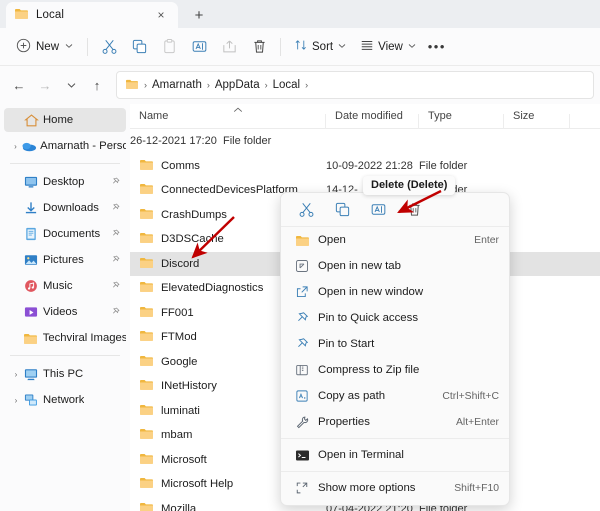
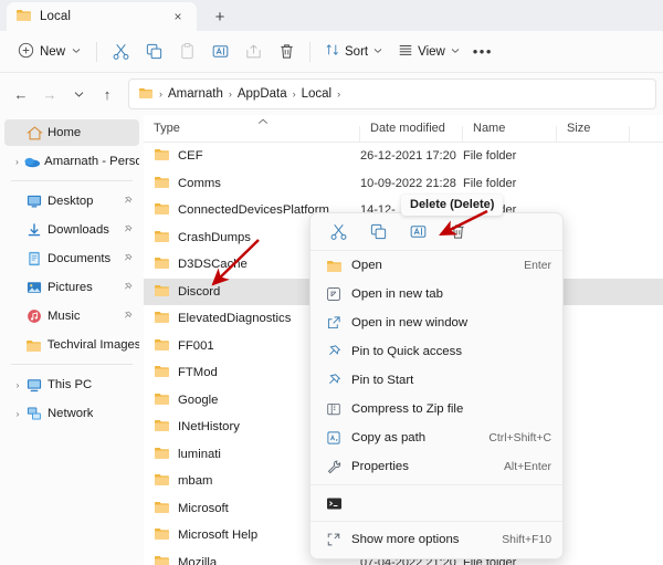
  Local
  ×
  +
  New
  Sort
  View
  •••
  ←
  →
  ↑
  ›
  Amarnath
  ›
  AppData
  ›
  Local
  ›
  Home
  ›
  Amarnath - Perso
  Desktop
  Downloads
  Documents
  Pictures
  Music
- Videos
  Techviral Images
  ›
  This PC
  ›
  Network
- Name
+ Type
  Date modified
- Type
+ Name
  Size
+ CEF
  26-12-2021 17:20
  File folder
  Comms
  10-09-2022 21:28
  File folder
  ConnectedDevicesPlatform
  14-12-
  CrashDumps
  D3DSCache
  Discord
  ElevatedDiagnostics
  FF001
  FTMod
  Google
  INetHistory
  luminati
  mbam
  Microsoft
  Microsoft Help
  Mozilla
  07-04-2022 21:20
  File folder
  Delete (Delete)
  Open
  Enter
  Open in new tab
  Open in new window
  Pin to Quick access
  Pin to Start
  Compress to Zip file
  Copy as path
  Ctrl+Shift+C
  Properties
  Alt+Enter
- Open in Terminal
  Show more options
  Shift+F10
